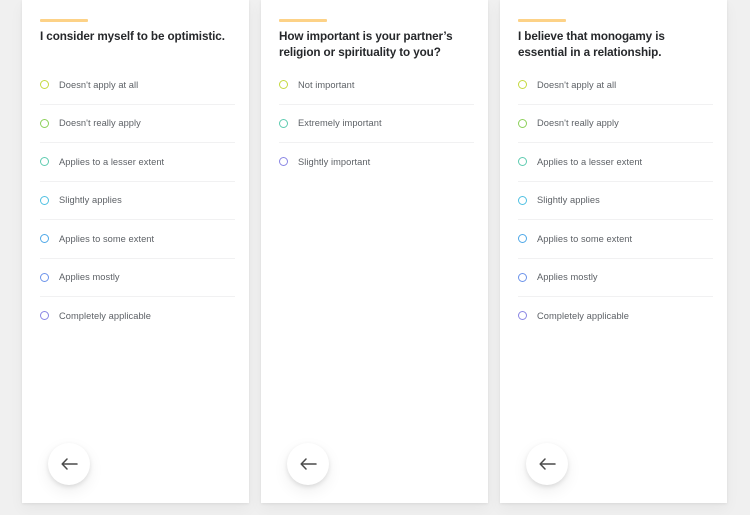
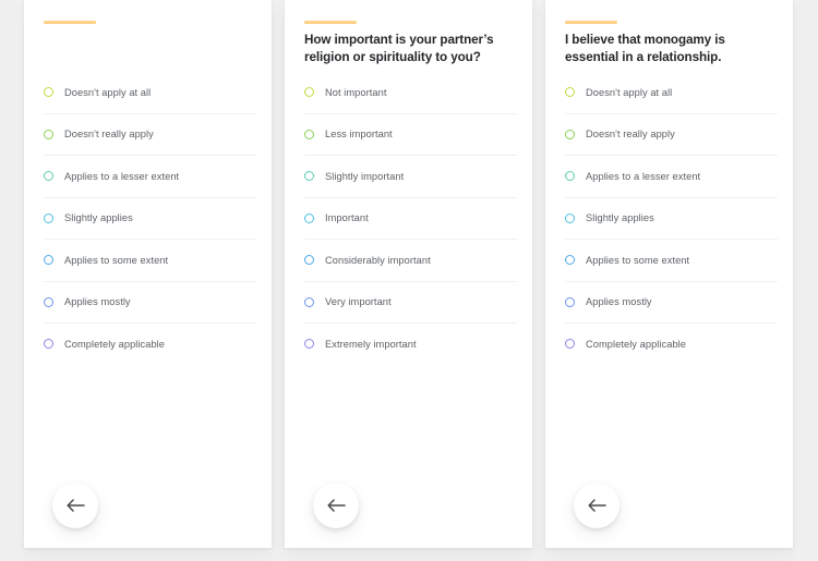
- I consider myself to be optimistic.
  Doesn't apply at all
  Doesn't really apply
  Applies to a lesser extent
  Slightly applies
  Applies to some extent
  Applies mostly
  Completely applicable
  How important is your partner’s religion or spirituality to you?
  Not important
+ Less important
- Extremely important
+ Slightly important
+ Important
+ Considerably important
+ Very important
- Slightly important
+ Extremely important
  I believe that monogamy is essential in a relationship.
  Doesn't apply at all
  Doesn't really apply
  Applies to a lesser extent
  Slightly applies
  Applies to some extent
  Applies mostly
  Completely applicable
